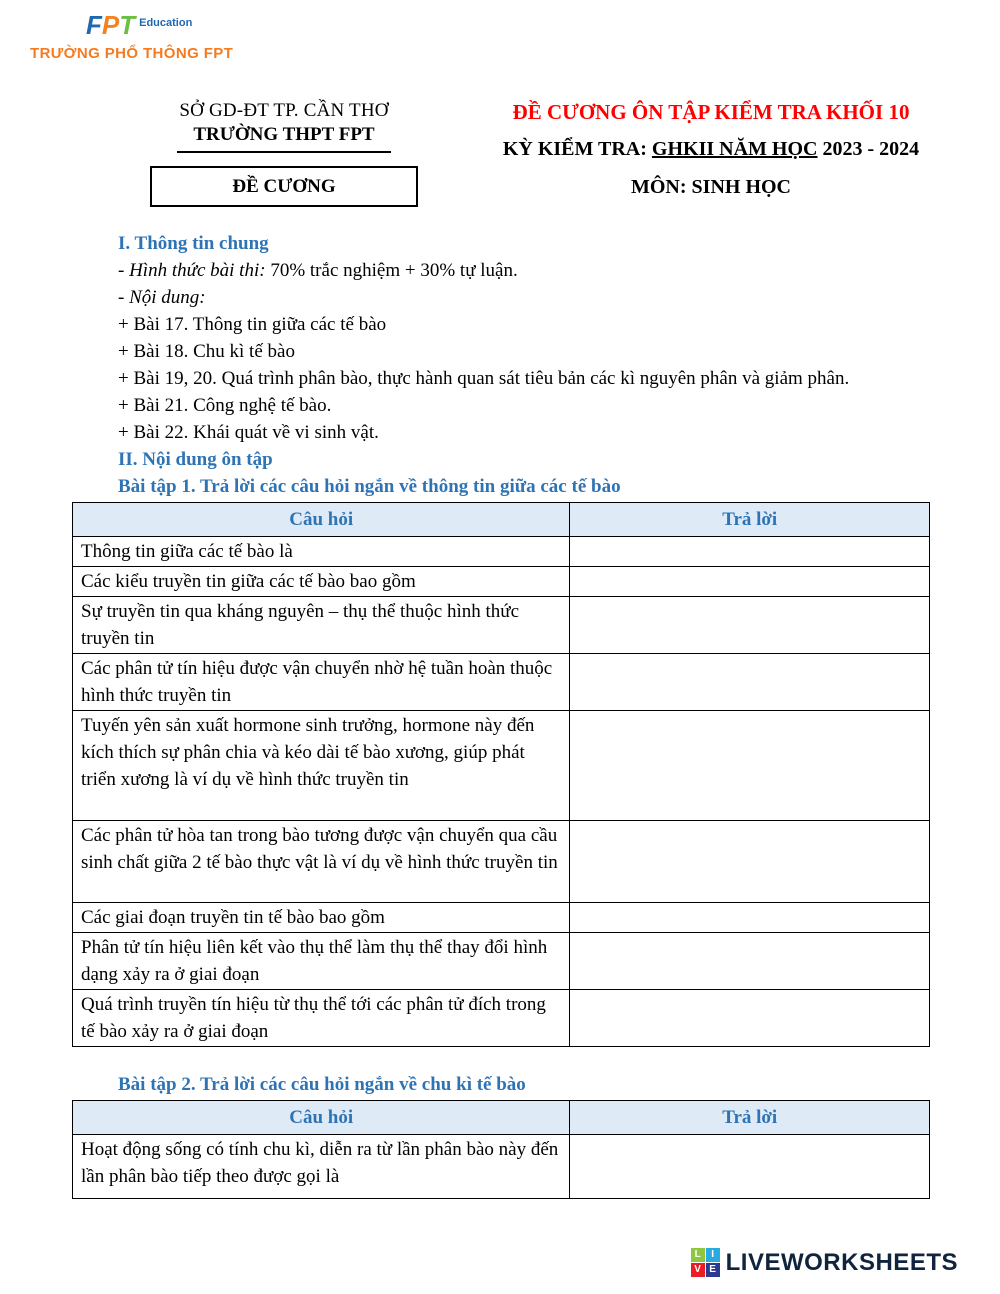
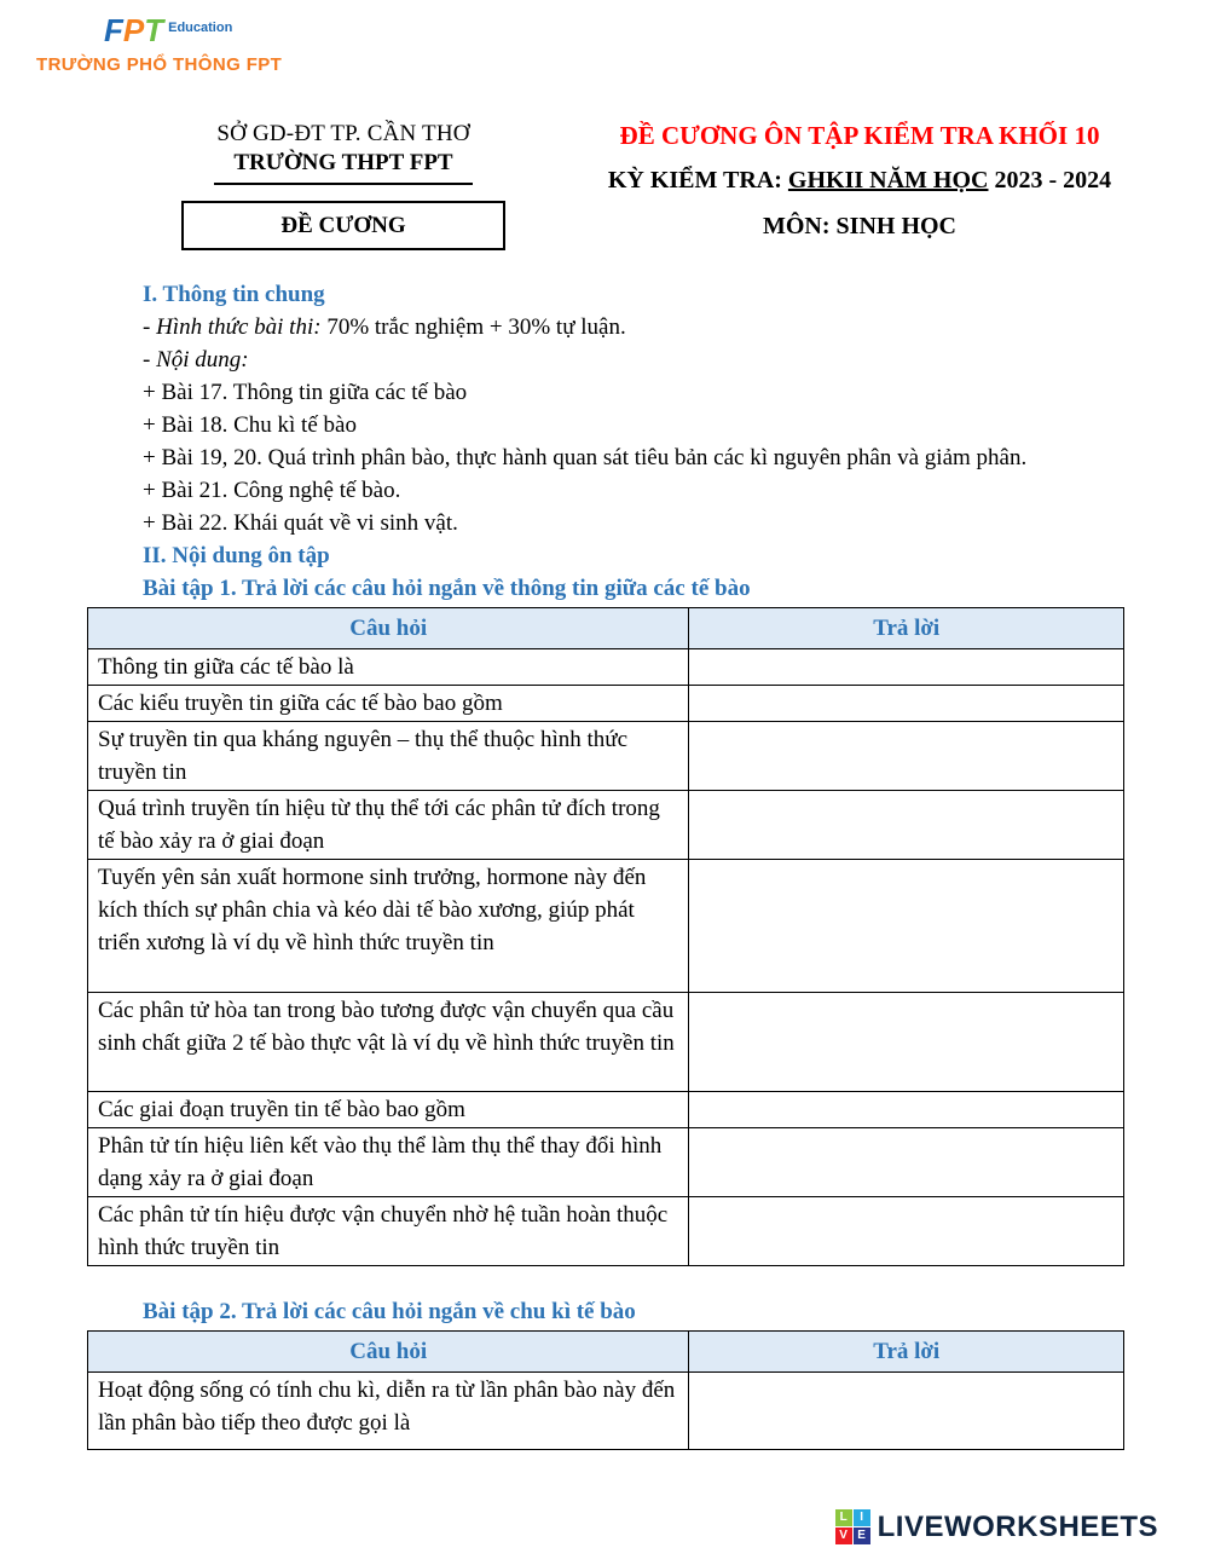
  FPT Education
  TRƯỜNG PHỔ THÔNG FPT
  SỞ GD-ĐT TP. CẦN THƠ
  TRƯỜNG THPT FPT
  ĐỀ CƯƠNG
  ĐỀ CƯƠNG ÔN TẬP KIỂM TRA KHỐI 10
  KỲ KIỂM TRA: GHKII NĂM HỌC 2023 - 2024
  MÔN: SINH HỌC
  I. Thông tin chung
  - Hình thức bài thi: 70% trắc nghiệm + 30% tự luận.
  - Nội dung:
  + Bài 17. Thông tin giữa các tế bào
  + Bài 18. Chu kì tế bào
  + Bài 19, 20. Quá trình phân bào, thực hành quan sát tiêu bản các kì nguyên phân và giảm phân.
  + Bài 21. Công nghệ tế bào.
  + Bài 22. Khái quát về vi sinh vật.
  II. Nội dung ôn tập
  Bài tập 1. Trả lời các câu hỏi ngắn về thông tin giữa các tế bào
  Câu hỏi	Trả lời
  Thông tin giữa các tế bào là
  Các kiểu truyền tin giữa các tế bào bao gồm
  Sự truyền tin qua kháng nguyên – thụ thể thuộc hình thức truyền tin
- Các phân tử tín hiệu được vận chuyển nhờ hệ tuần hoàn thuộc hình thức truyền tin
+ Quá trình truyền tín hiệu từ thụ thể tới các phân tử đích trong tế bào xảy ra ở giai đoạn
  Tuyến yên sản xuất hormone sinh trưởng, hormone này đến kích thích sự phân chia và kéo dài tế bào xương, giúp phát triển xương là ví dụ về hình thức truyền tin
  Các phân tử hòa tan trong bào tương được vận chuyển qua cầu sinh chất giữa 2 tế bào thực vật là ví dụ về hình thức truyền tin
  Các giai đoạn truyền tin tế bào bao gồm
  Phân tử tín hiệu liên kết vào thụ thể làm thụ thể thay đổi hình dạng xảy ra ở giai đoạn
- Quá trình truyền tín hiệu từ thụ thể tới các phân tử đích trong tế bào xảy ra ở giai đoạn
+ Các phân tử tín hiệu được vận chuyển nhờ hệ tuần hoàn thuộc hình thức truyền tin
  Bài tập 2. Trả lời các câu hỏi ngắn về chu kì tế bào
  Câu hỏi	Trả lời
  Hoạt động sống có tính chu kì, diễn ra từ lần phân bào này đến lần phân bào tiếp theo được gọi là
  L
  I
  V
  E
  LIVEWORKSHEETS
